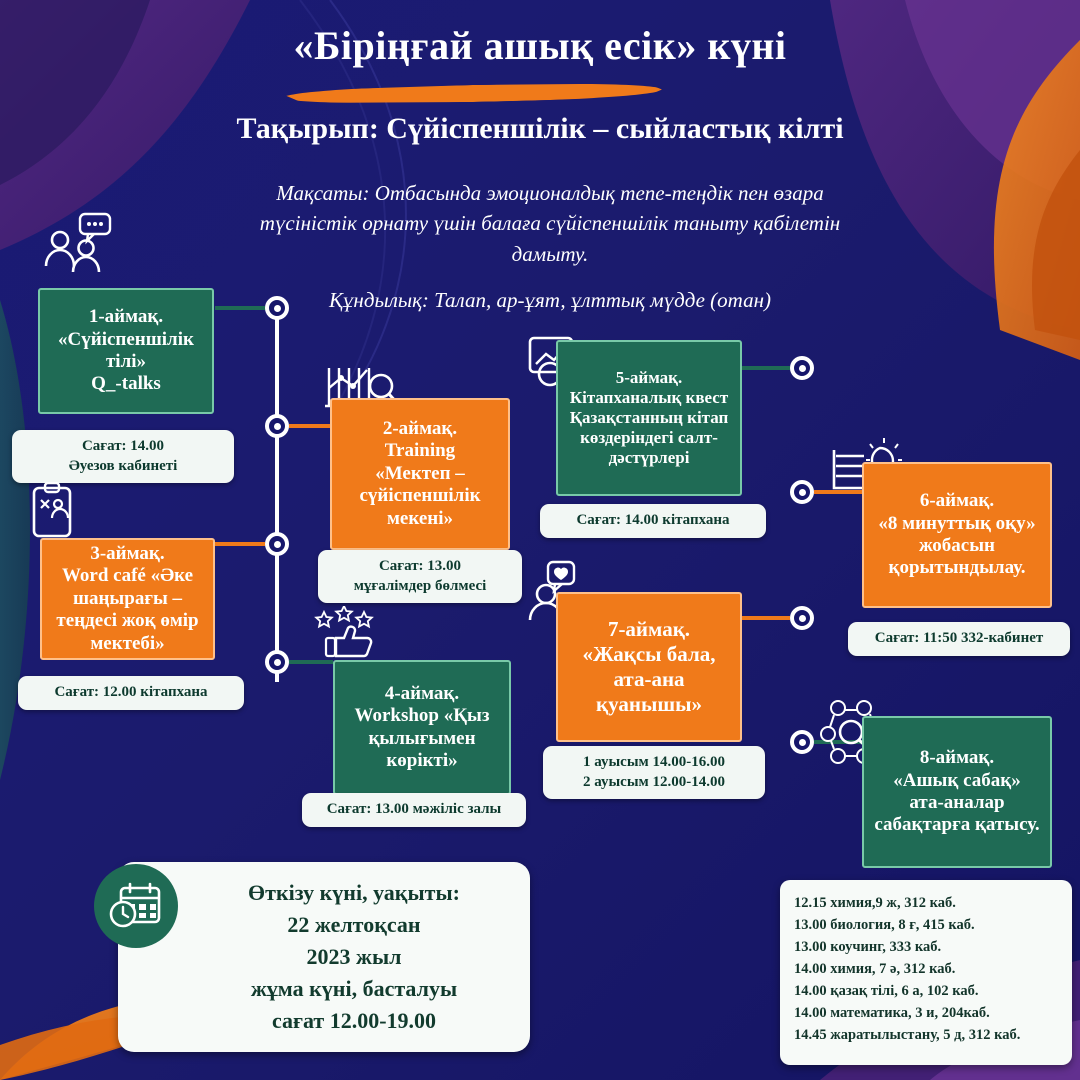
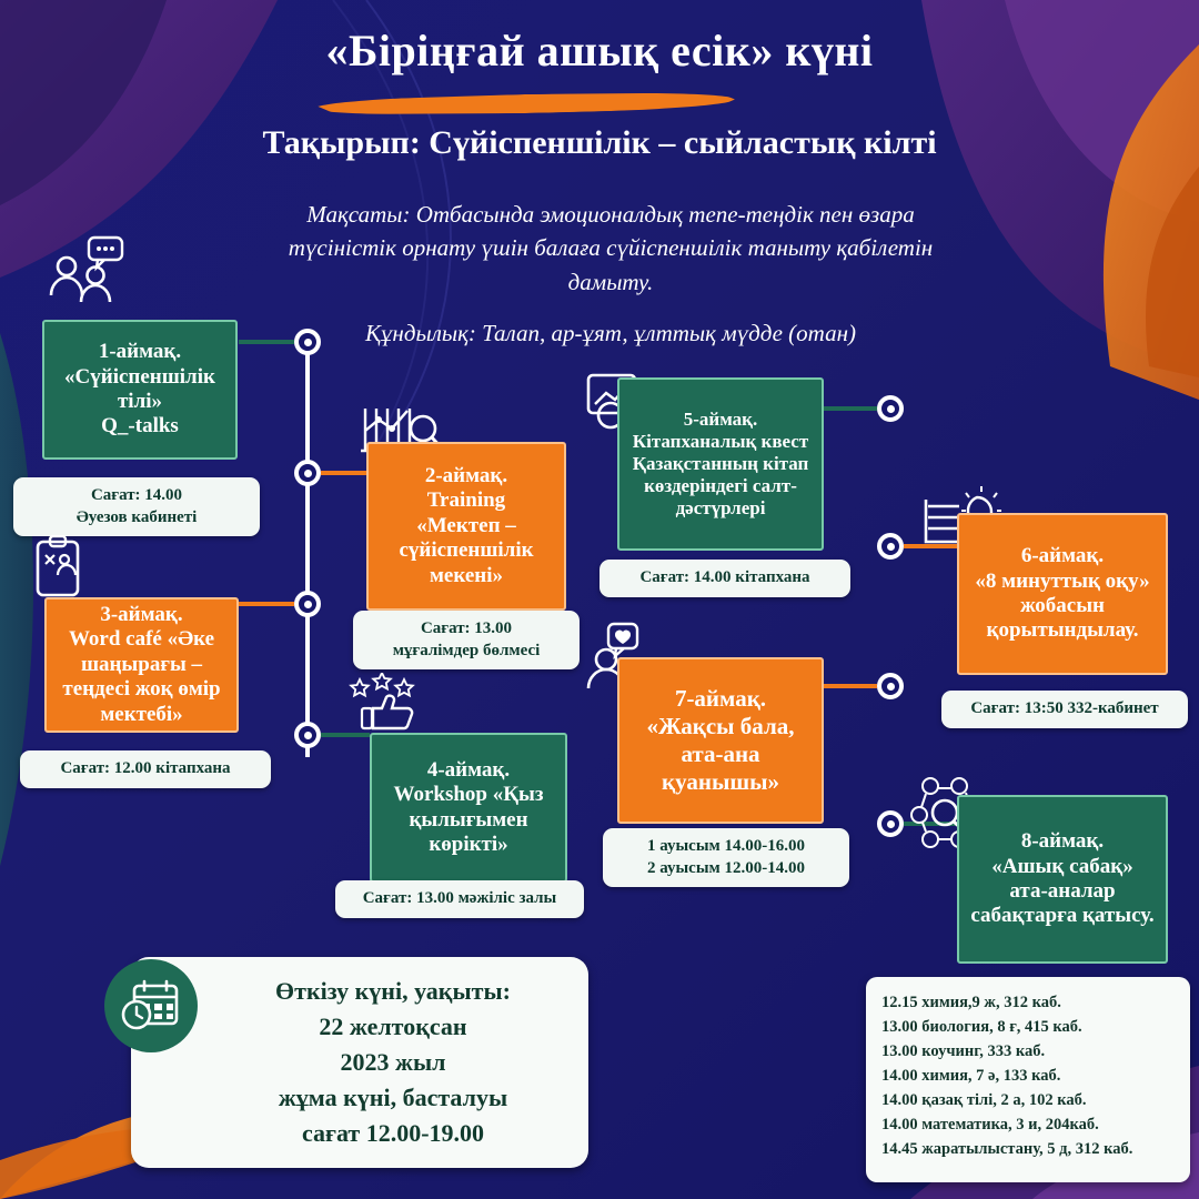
  «Біріңғай ашық есік» күні
  Тақырып: Сүйіспеншілік – сыйластық кілті
  Мақсаты: Отбасында эмоционалдық тепе-теңдік пен өзара түсіністік орнату үшін балаға сүйіспеншілік таныту қабілетін дамыту.
  Құндылық: Талап, ар-ұят, ұлттық мүдде (отан)
  1-аймақ.
  «Сүйіспеншілік тілі»
  Q_-talks
  Сағат: 14.00
  Әуезов кабинеті
  2-аймақ.
  Training
  «Мектеп – сүйіспеншілік мекені»
  Сағат: 13.00
  мұғалімдер бөлмесі
  3-аймақ.
  Word café «Әке шаңырағы – теңдесі жоқ өмір мектебі»
  Сағат: 12.00 кітапхана
  4-аймақ.
  Workshop «Қыз қылығымен көрікті»
  Сағат: 13.00 мәжіліс залы
  5-аймақ.
  Кітапханалық квест Қазақстанның кітап көздеріндегі салт-дәстүрлері
  Сағат: 14.00 кітапхана
  6-аймақ.
  «8 минуттық оқу» жобасын қорытындылау.
- Сағат: 11:50 332-кабинет
+ Сағат: 13:50 332-кабинет
  7-аймақ.
  «Жақсы бала, ата-ана қуанышы»
  1 ауысым 14.00-16.00
  2 ауысым 12.00-14.00
  8-аймақ.
  «Ашық сабақ» ата-аналар сабақтарға қатысу.
  Өткізу күні, уақыты:
  22 желтоқсан
  2023 жыл
  жұма күні, басталуы
  сағат 12.00-19.00
  12.15 химия,9 ж, 312 каб.
  13.00 биология, 8 ғ, 415 каб.
  13.00 коучинг, 333 каб.
- 14.00 химия, 7 ә, 312 каб.
+ 14.00 химия, 7 ә, 133 каб.
- 14.00 қазақ тілі, 6 а, 102 каб.
+ 14.00 қазақ тілі, 2 а, 102 каб.
  14.00 математика, 3 и, 204каб.
  14.45 жаратылыстану, 5 д, 312 каб.
